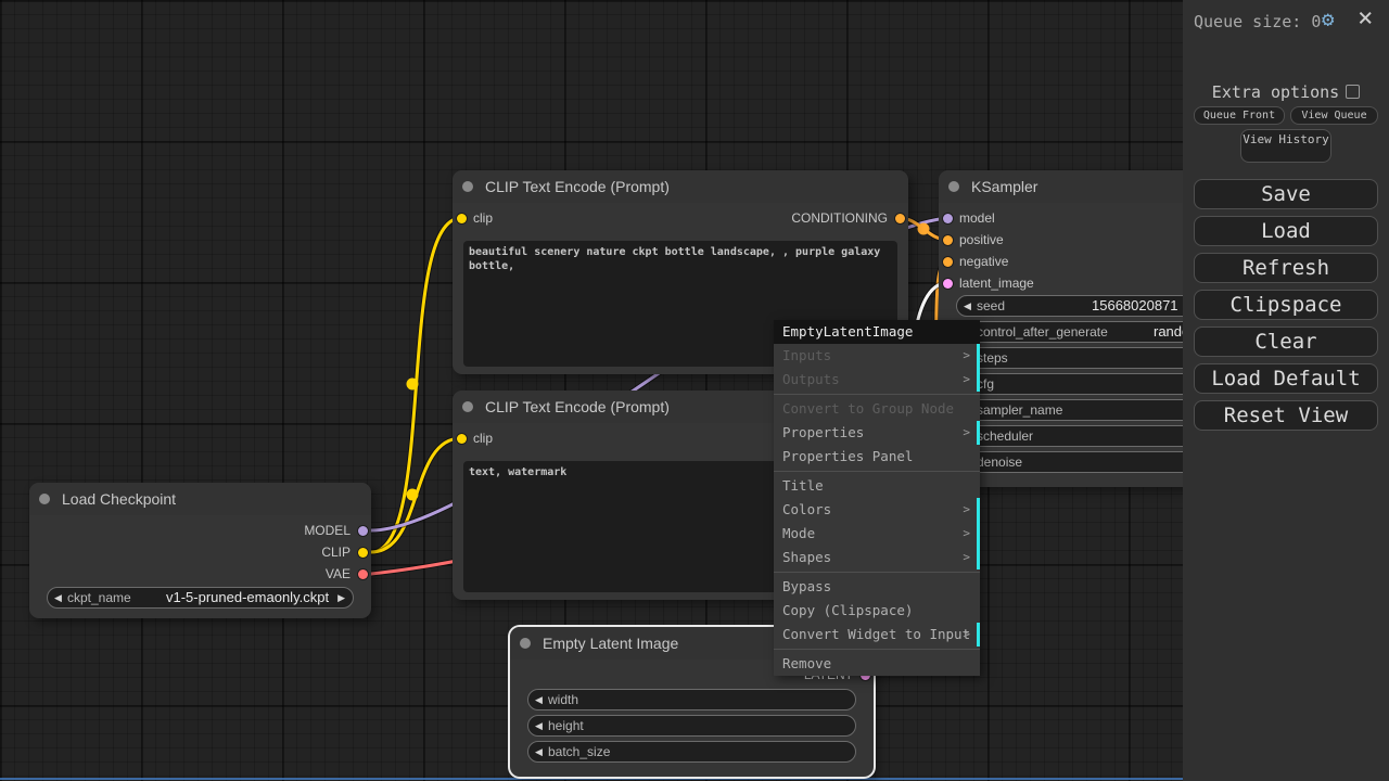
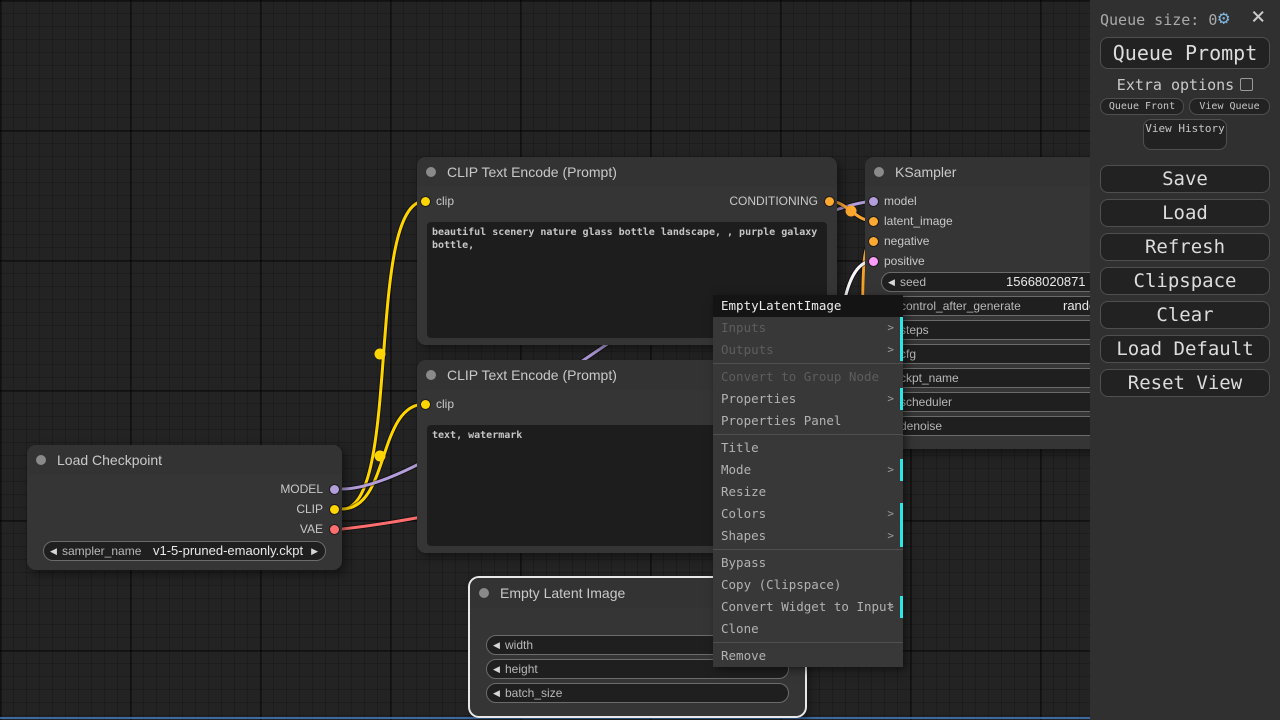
  CLIP Text Encode (Prompt)
  clip
  CONDITIONING
- beautiful scenery nature ckpt bottle landscape, , purple galaxy bottle,
+ beautiful scenery nature glass bottle landscape, , purple galaxy bottle,
  CLIP Text Encode (Prompt)
  clip
  text, watermark
  KSampler
  model
- positive
+ latent_image
  negative
- latent_image
+ positive
  seed
  15668020871
  control_after_generate
  steps
  cfg
- sampler_name
+ ckpt_name
  scheduler
  denoise
  Load Checkpoint
  MODEL
  CLIP
  VAE
- ckpt_name
+ sampler_name
  v1-5-pruned-emaonly.ckpt
  Empty Latent Image
  width
  height
  batch_size
  EmptyLatentImage
  Inputs
  Outputs
  Convert to Group Node
  Properties
  Properties Panel
  Title
- Colors
+ Mode
+ Resize
- Mode
+ Colors
  Shapes
  Bypass
  Copy (Clipspace)
  Convert Widget to Input
+ Clone
  Remove
  Queue size: 0
  ⚙
  ×
+ Queue Prompt
  Extra options
  Queue Front
  View Queue
  View History
  Save
  Load
  Refresh
  Clipspace
  Clear
  Load Default
  Reset View
